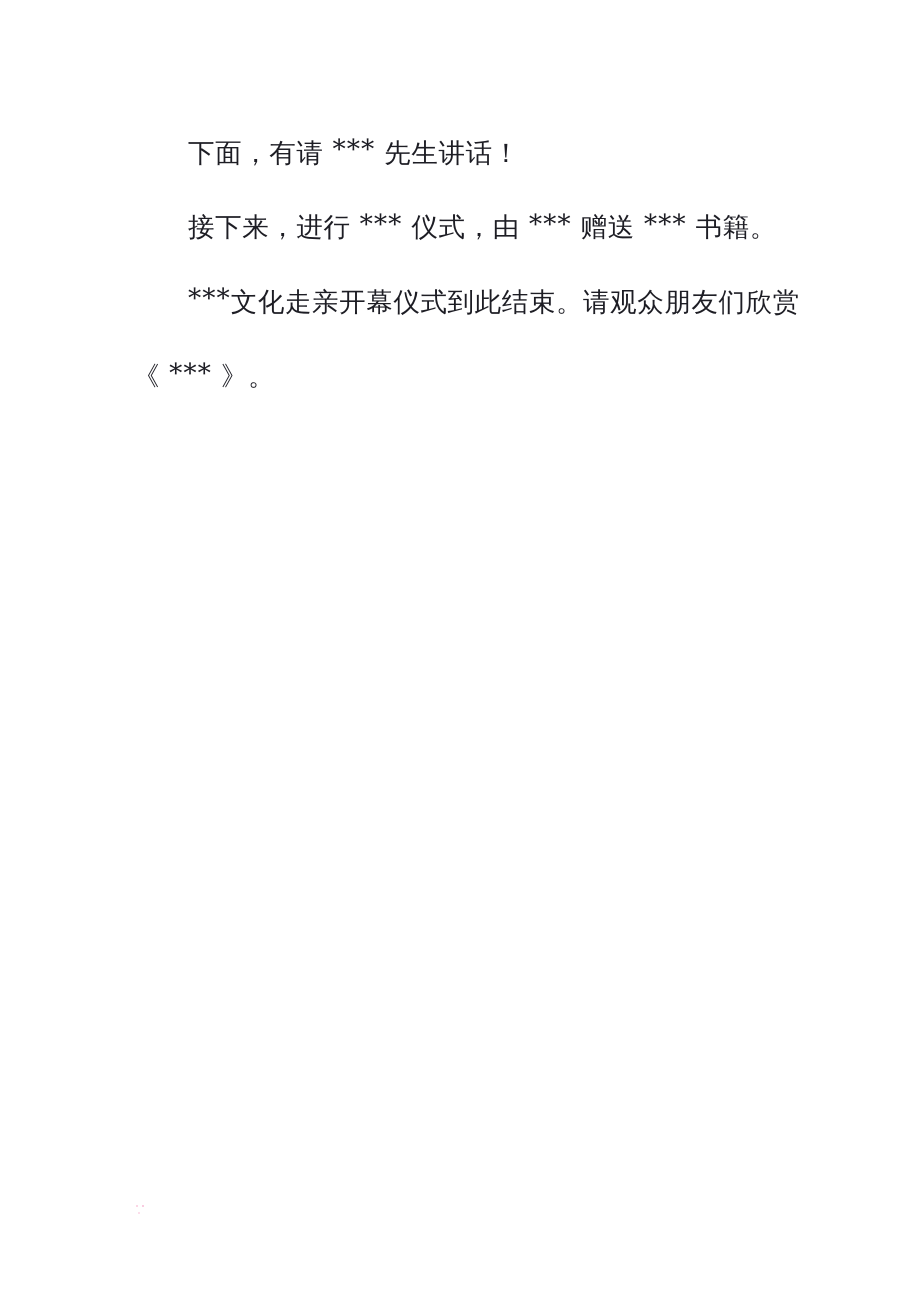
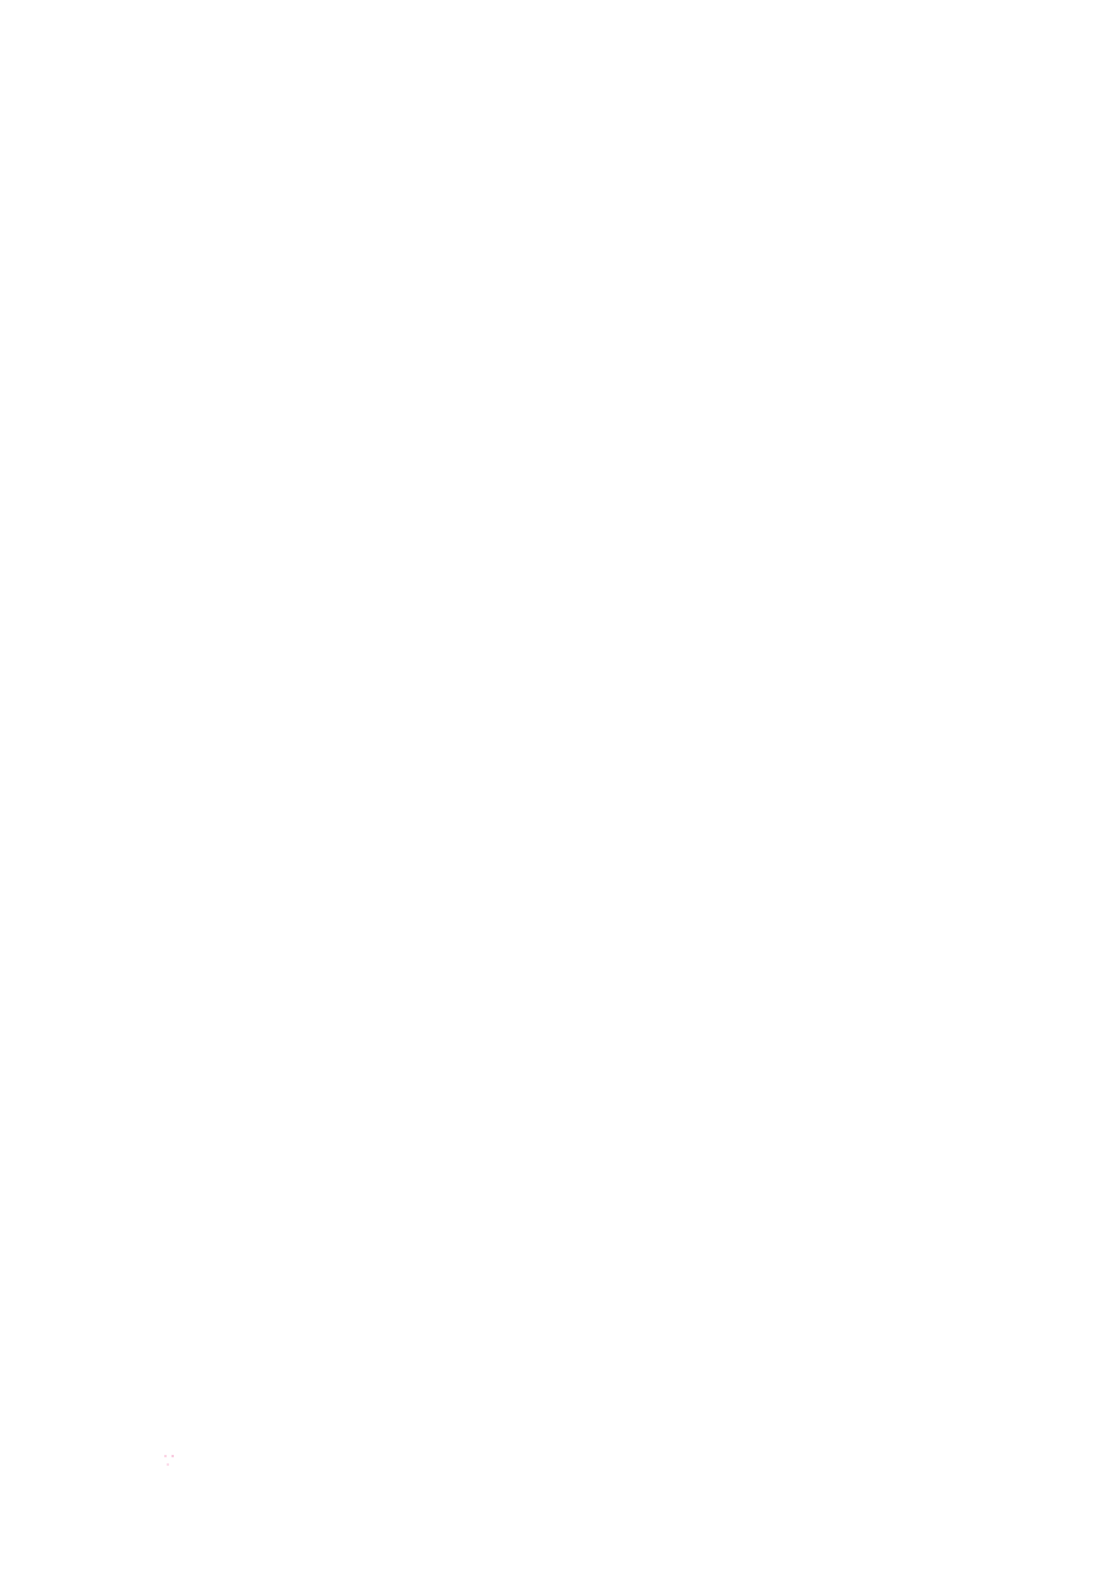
- 下面，有请 *** 先生讲话！
- 接下来，进行 *** 仪式，由 *** 赠送 *** 书籍。
- ***文化走亲开幕仪式到此结束。请观众朋友们欣赏
- 《 *** 》。
